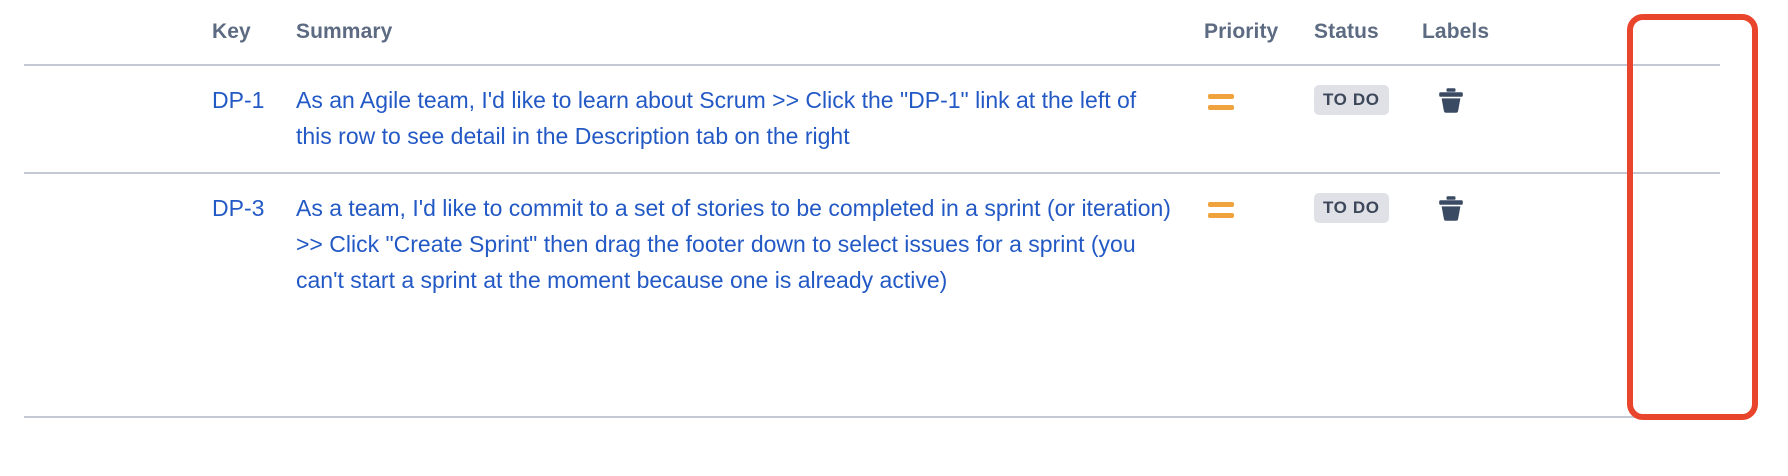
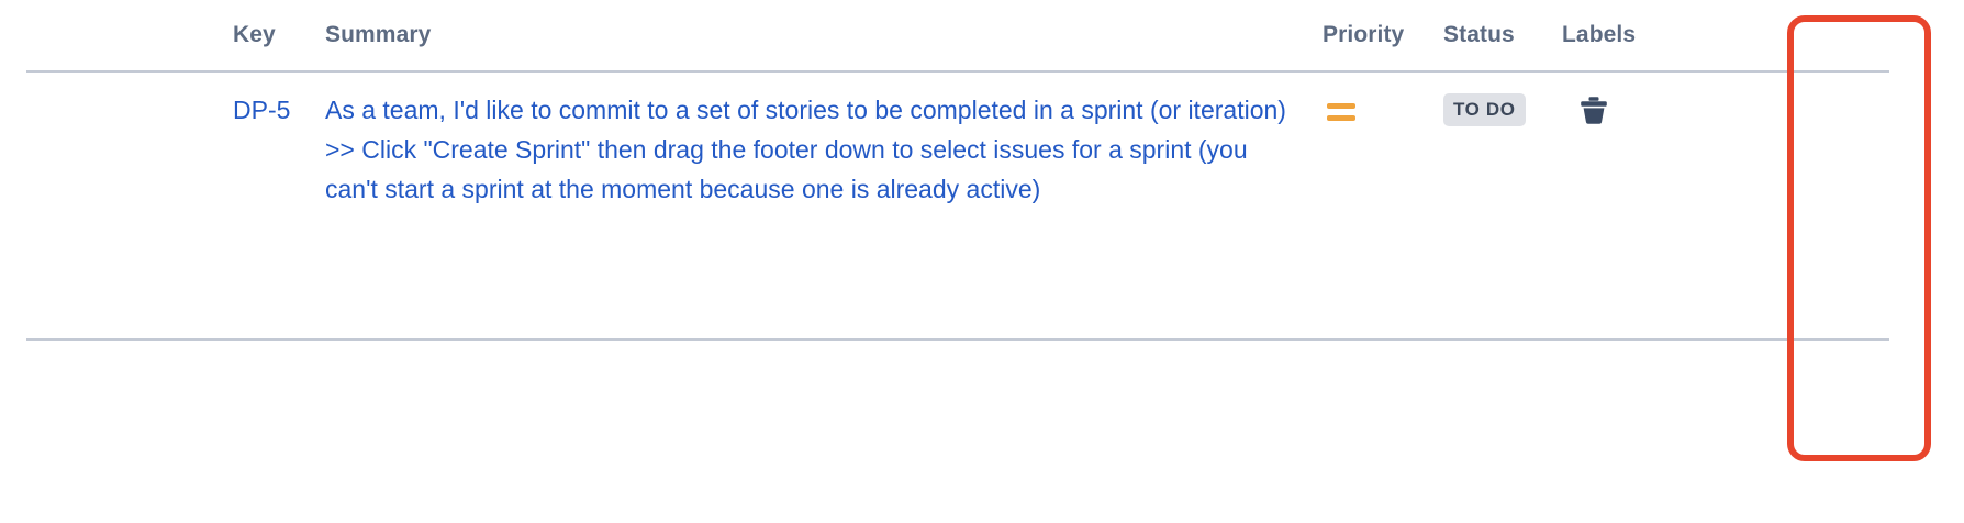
  	Key	Summary	Priority	Status	Labels
- 	DP-1	As an Agile team, I'd like to learn about Scrum >> Click the "DP-1" link at the left of this row to see detail in the Description tab on the right		TO DO
- 	DP-3	As a team, I'd like to commit to a set of stories to be completed in a sprint (or iteration) >> Click "Create Sprint" then drag the footer down to select issues for a sprint (you can't start a sprint at the moment because one is already active)		TO DO
+ 	DP-5	As a team, I'd like to commit to a set of stories to be completed in a sprint (or iteration) >> Click "Create Sprint" then drag the footer down to select issues for a sprint (you can't start a sprint at the moment because one is already active)		TO DO
